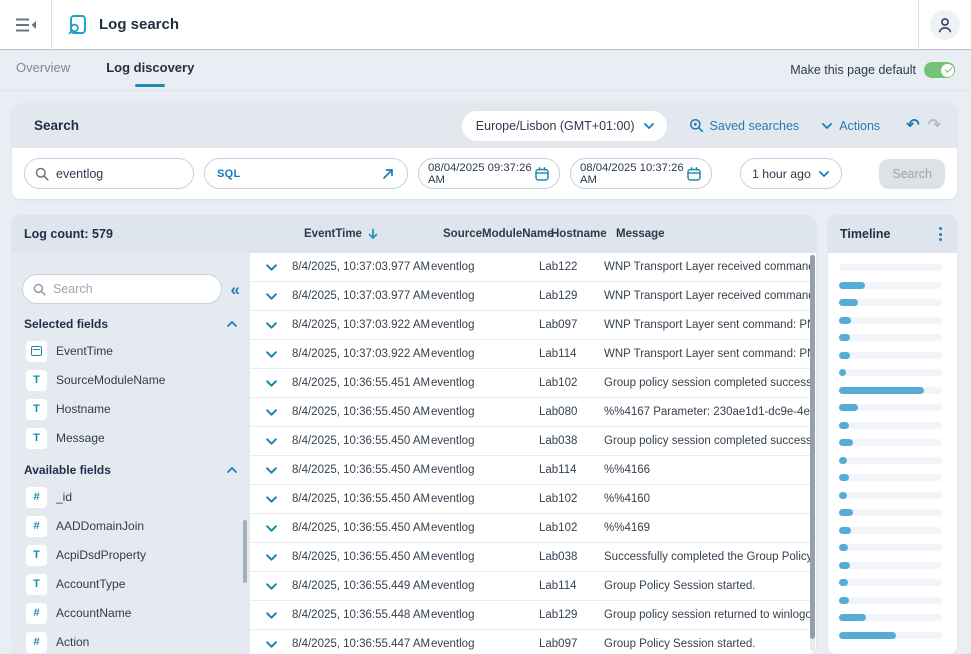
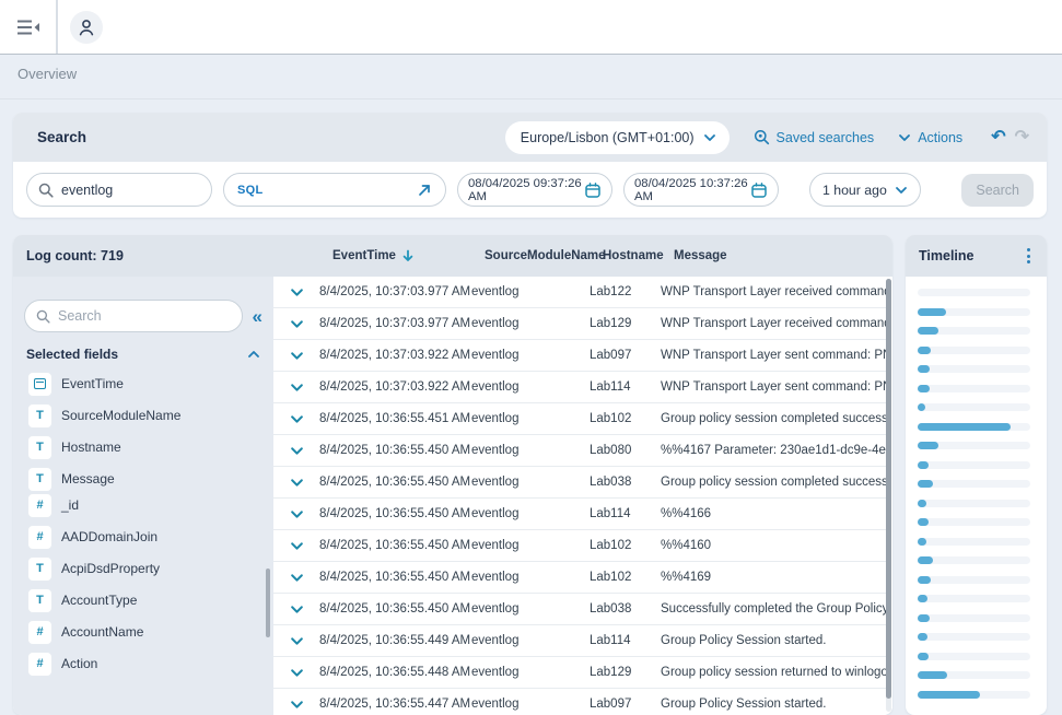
- Log search
  Overview
- Log discovery
- Make this page default
  Search
  Europe/Lisbon (GMT+01:00)
  Saved searches
  Actions
  ↶
  ↷
  eventlog
  SQL
  08/04/2025 09:37:26 AM
  08/04/2025 10:37:26 AM
  1 hour ago
  Search
- Log count: 579
+ Log count: 719
  EventTime
  SourceModuleName
  Hostname
  Message
  Search
  «
  Selected fields
  EventTime
  T
  SourceModuleName
  T
  Hostname
  T
  Message
- Available fields
  #
  _id
  #
  AADDomainJoin
  T
  AcpiDsdProperty
  T
  AccountType
  #
  AccountName
  #
  Action
  8/4/2025, 10:37:03.977 AM
  eventlog
  Lab122
  WNP Transport Layer received comman
  8/4/2025, 10:37:03.977 AM
  eventlog
  Lab129
  WNP Transport Layer received comman
  8/4/2025, 10:37:03.922 AM
  eventlog
  Lab097
  WNP Transport Layer sent command: P
  8/4/2025, 10:37:03.922 AM
  eventlog
  Lab114
  WNP Transport Layer sent command: P
  8/4/2025, 10:36:55.451 AM
  eventlog
  Lab102
  Group policy session completed success
  8/4/2025, 10:36:55.450 AM
  eventlog
  Lab080
  %%4167 Parameter: 230ae1d1-dc9e-4e
  8/4/2025, 10:36:55.450 AM
  eventlog
  Lab038
  Group policy session completed success
  8/4/2025, 10:36:55.450 AM
  eventlog
  Lab114
  %%4166
  8/4/2025, 10:36:55.450 AM
  eventlog
  Lab102
  %%4160
  8/4/2025, 10:36:55.450 AM
  eventlog
  Lab102
  %%4169
  8/4/2025, 10:36:55.450 AM
  eventlog
  Lab038
  Successfully completed the Group Polic
  8/4/2025, 10:36:55.449 AM
  eventlog
  Lab114
  Group Policy Session started.
  8/4/2025, 10:36:55.448 AM
  eventlog
  Lab129
  Group policy session returned to winlogo
  8/4/2025, 10:36:55.447 AM
  eventlog
  Lab097
  Group Policy Session started.
  Timeline
